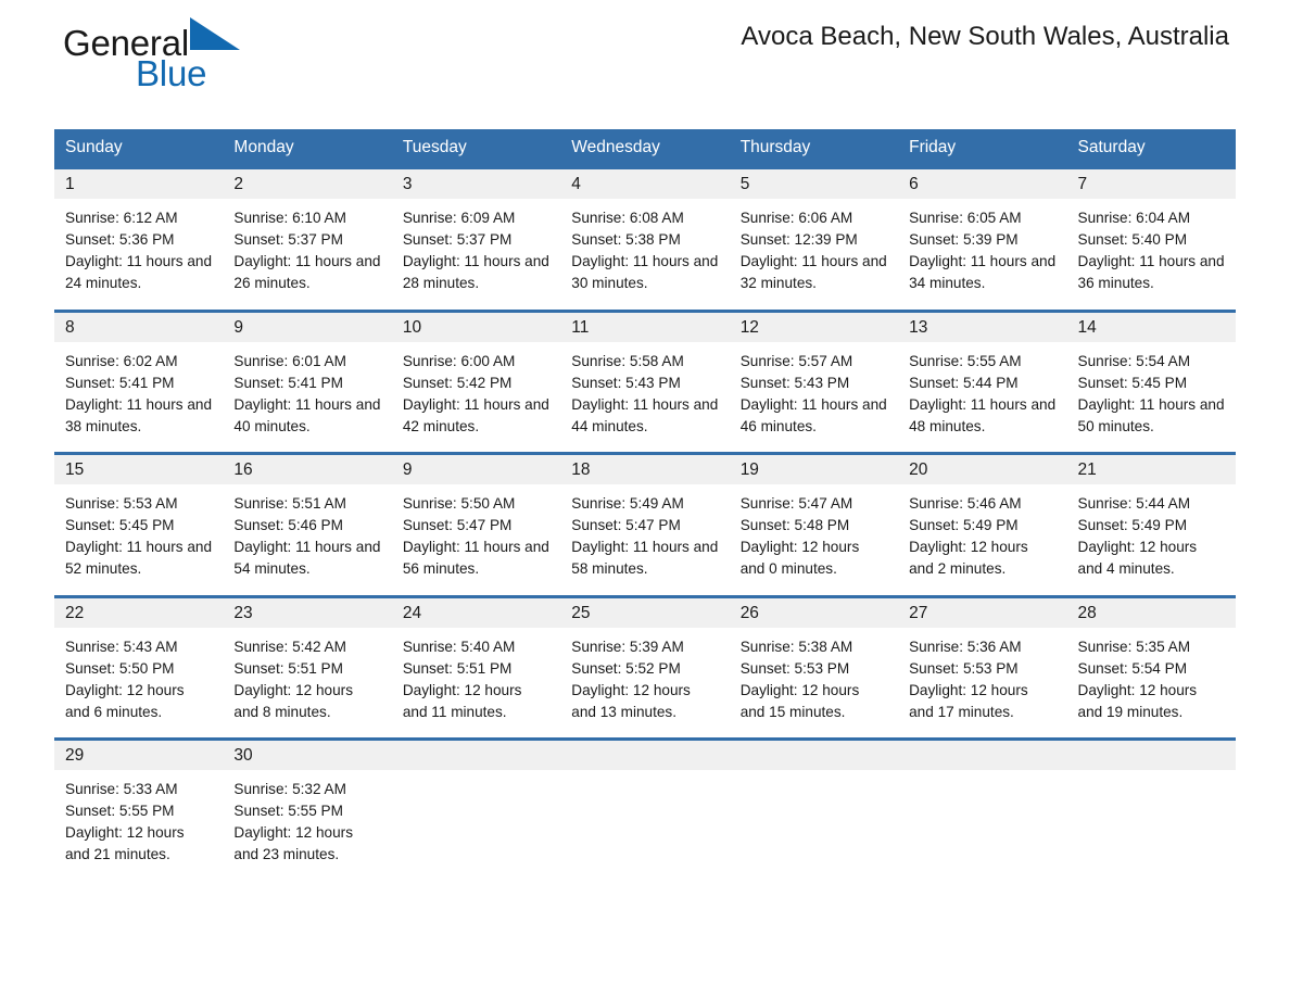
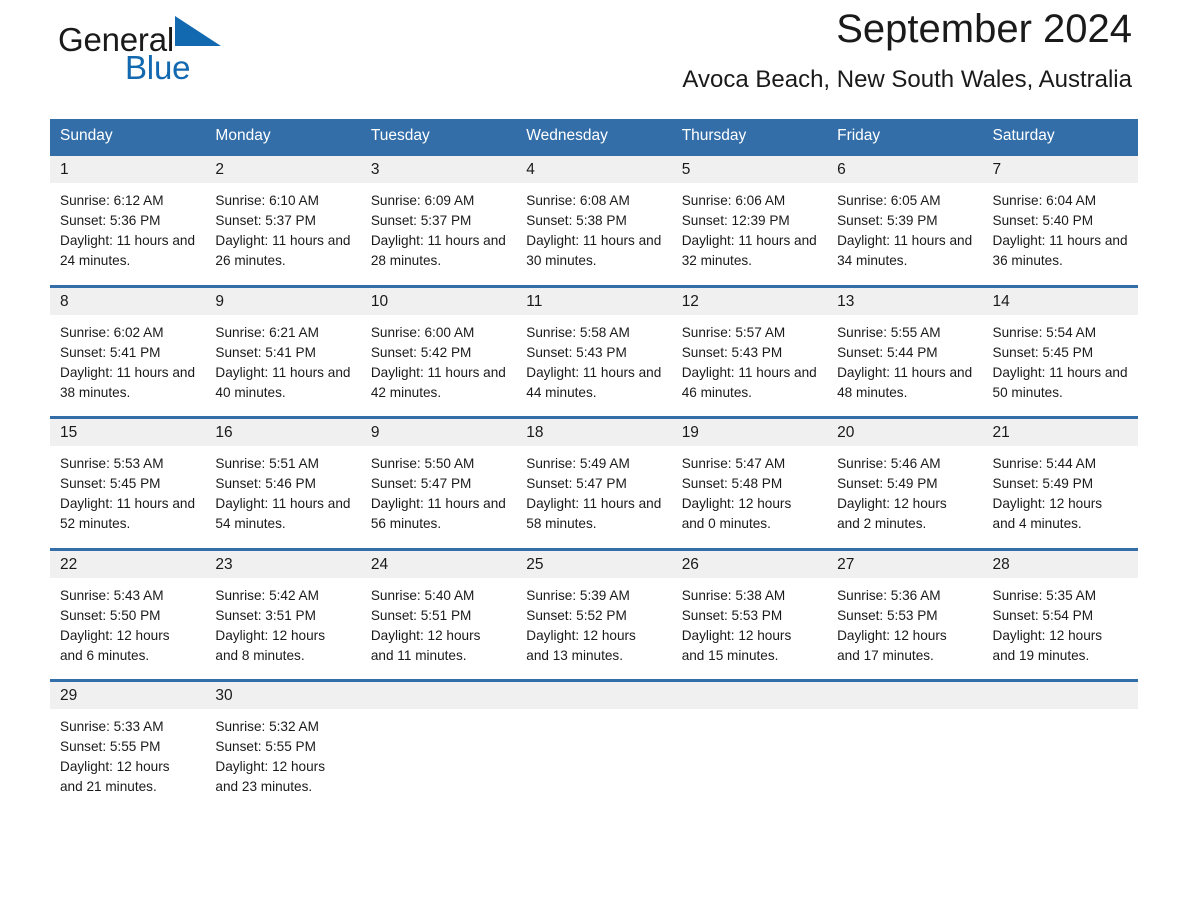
  General
  Blue
+ September 2024
  Avoca Beach, New South Wales, Australia
  Sunday	Monday	Tuesday	Wednesday	Thursday	Friday	Saturday
  1Sunrise: 6:12 AM Sunset: 5:36 PM Daylight: 11 hours and 24 minutes.	2Sunrise: 6:10 AM Sunset: 5:37 PM Daylight: 11 hours and 26 minutes.	3Sunrise: 6:09 AM Sunset: 5:37 PM Daylight: 11 hours and 28 minutes.	4Sunrise: 6:08 AM Sunset: 5:38 PM Daylight: 11 hours and 30 minutes.	5Sunrise: 6:06 AM Sunset: 12:39 PM Daylight: 11 hours and 32 minutes.	6Sunrise: 6:05 AM Sunset: 5:39 PM Daylight: 11 hours and 34 minutes.	7Sunrise: 6:04 AM Sunset: 5:40 PM Daylight: 11 hours and 36 minutes.
- 8Sunrise: 6:02 AM Sunset: 5:41 PM Daylight: 11 hours and 38 minutes.	9Sunrise: 6:01 AM Sunset: 5:41 PM Daylight: 11 hours and 40 minutes.	10Sunrise: 6:00 AM Sunset: 5:42 PM Daylight: 11 hours and 42 minutes.	11Sunrise: 5:58 AM Sunset: 5:43 PM Daylight: 11 hours and 44 minutes.	12Sunrise: 5:57 AM Sunset: 5:43 PM Daylight: 11 hours and 46 minutes.	13Sunrise: 5:55 AM Sunset: 5:44 PM Daylight: 11 hours and 48 minutes.	14Sunrise: 5:54 AM Sunset: 5:45 PM Daylight: 11 hours and 50 minutes.
+ 8Sunrise: 6:02 AM Sunset: 5:41 PM Daylight: 11 hours and 38 minutes.	9Sunrise: 6:21 AM Sunset: 5:41 PM Daylight: 11 hours and 40 minutes.	10Sunrise: 6:00 AM Sunset: 5:42 PM Daylight: 11 hours and 42 minutes.	11Sunrise: 5:58 AM Sunset: 5:43 PM Daylight: 11 hours and 44 minutes.	12Sunrise: 5:57 AM Sunset: 5:43 PM Daylight: 11 hours and 46 minutes.	13Sunrise: 5:55 AM Sunset: 5:44 PM Daylight: 11 hours and 48 minutes.	14Sunrise: 5:54 AM Sunset: 5:45 PM Daylight: 11 hours and 50 minutes.
  15Sunrise: 5:53 AM Sunset: 5:45 PM Daylight: 11 hours and 52 minutes.	16Sunrise: 5:51 AM Sunset: 5:46 PM Daylight: 11 hours and 54 minutes.	9Sunrise: 5:50 AM Sunset: 5:47 PM Daylight: 11 hours and 56 minutes.	18Sunrise: 5:49 AM Sunset: 5:47 PM Daylight: 11 hours and 58 minutes.	19Sunrise: 5:47 AM Sunset: 5:48 PM Daylight: 12 hours and 0 minutes.	20Sunrise: 5:46 AM Sunset: 5:49 PM Daylight: 12 hours and 2 minutes.	21Sunrise: 5:44 AM Sunset: 5:49 PM Daylight: 12 hours and 4 minutes.
- 22Sunrise: 5:43 AM Sunset: 5:50 PM Daylight: 12 hours and 6 minutes.	23Sunrise: 5:42 AM Sunset: 5:51 PM Daylight: 12 hours and 8 minutes.	24Sunrise: 5:40 AM Sunset: 5:51 PM Daylight: 12 hours and 11 minutes.	25Sunrise: 5:39 AM Sunset: 5:52 PM Daylight: 12 hours and 13 minutes.	26Sunrise: 5:38 AM Sunset: 5:53 PM Daylight: 12 hours and 15 minutes.	27Sunrise: 5:36 AM Sunset: 5:53 PM Daylight: 12 hours and 17 minutes.	28Sunrise: 5:35 AM Sunset: 5:54 PM Daylight: 12 hours and 19 minutes.
+ 22Sunrise: 5:43 AM Sunset: 5:50 PM Daylight: 12 hours and 6 minutes.	23Sunrise: 5:42 AM Sunset: 3:51 PM Daylight: 12 hours and 8 minutes.	24Sunrise: 5:40 AM Sunset: 5:51 PM Daylight: 12 hours and 11 minutes.	25Sunrise: 5:39 AM Sunset: 5:52 PM Daylight: 12 hours and 13 minutes.	26Sunrise: 5:38 AM Sunset: 5:53 PM Daylight: 12 hours and 15 minutes.	27Sunrise: 5:36 AM Sunset: 5:53 PM Daylight: 12 hours and 17 minutes.	28Sunrise: 5:35 AM Sunset: 5:54 PM Daylight: 12 hours and 19 minutes.
  29Sunrise: 5:33 AM Sunset: 5:55 PM Daylight: 12 hours and 21 minutes.	30Sunrise: 5:32 AM Sunset: 5:55 PM Daylight: 12 hours and 23 minutes.
